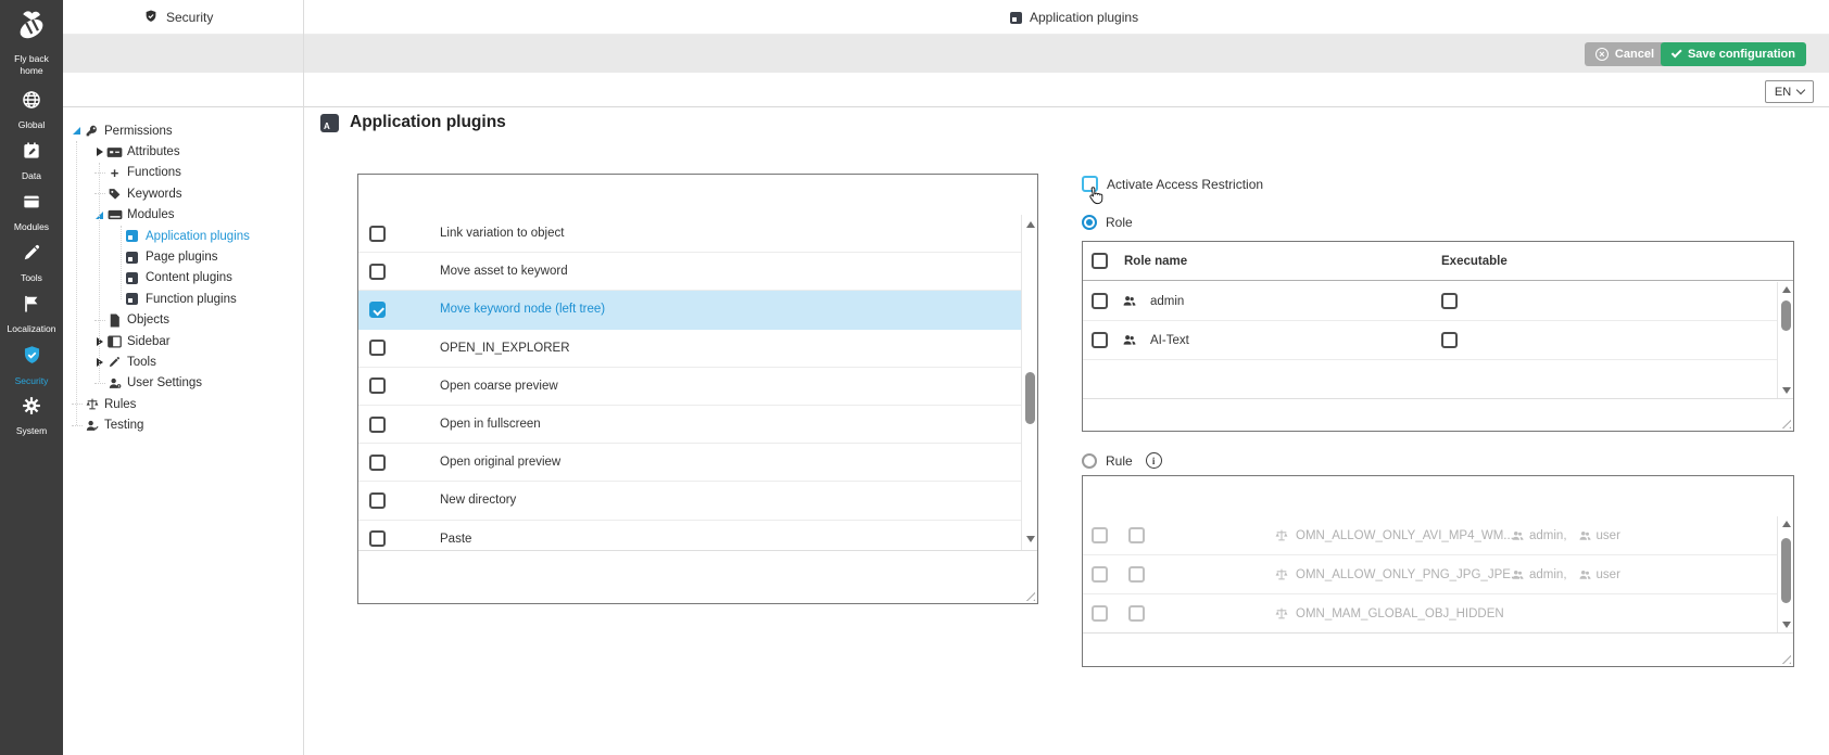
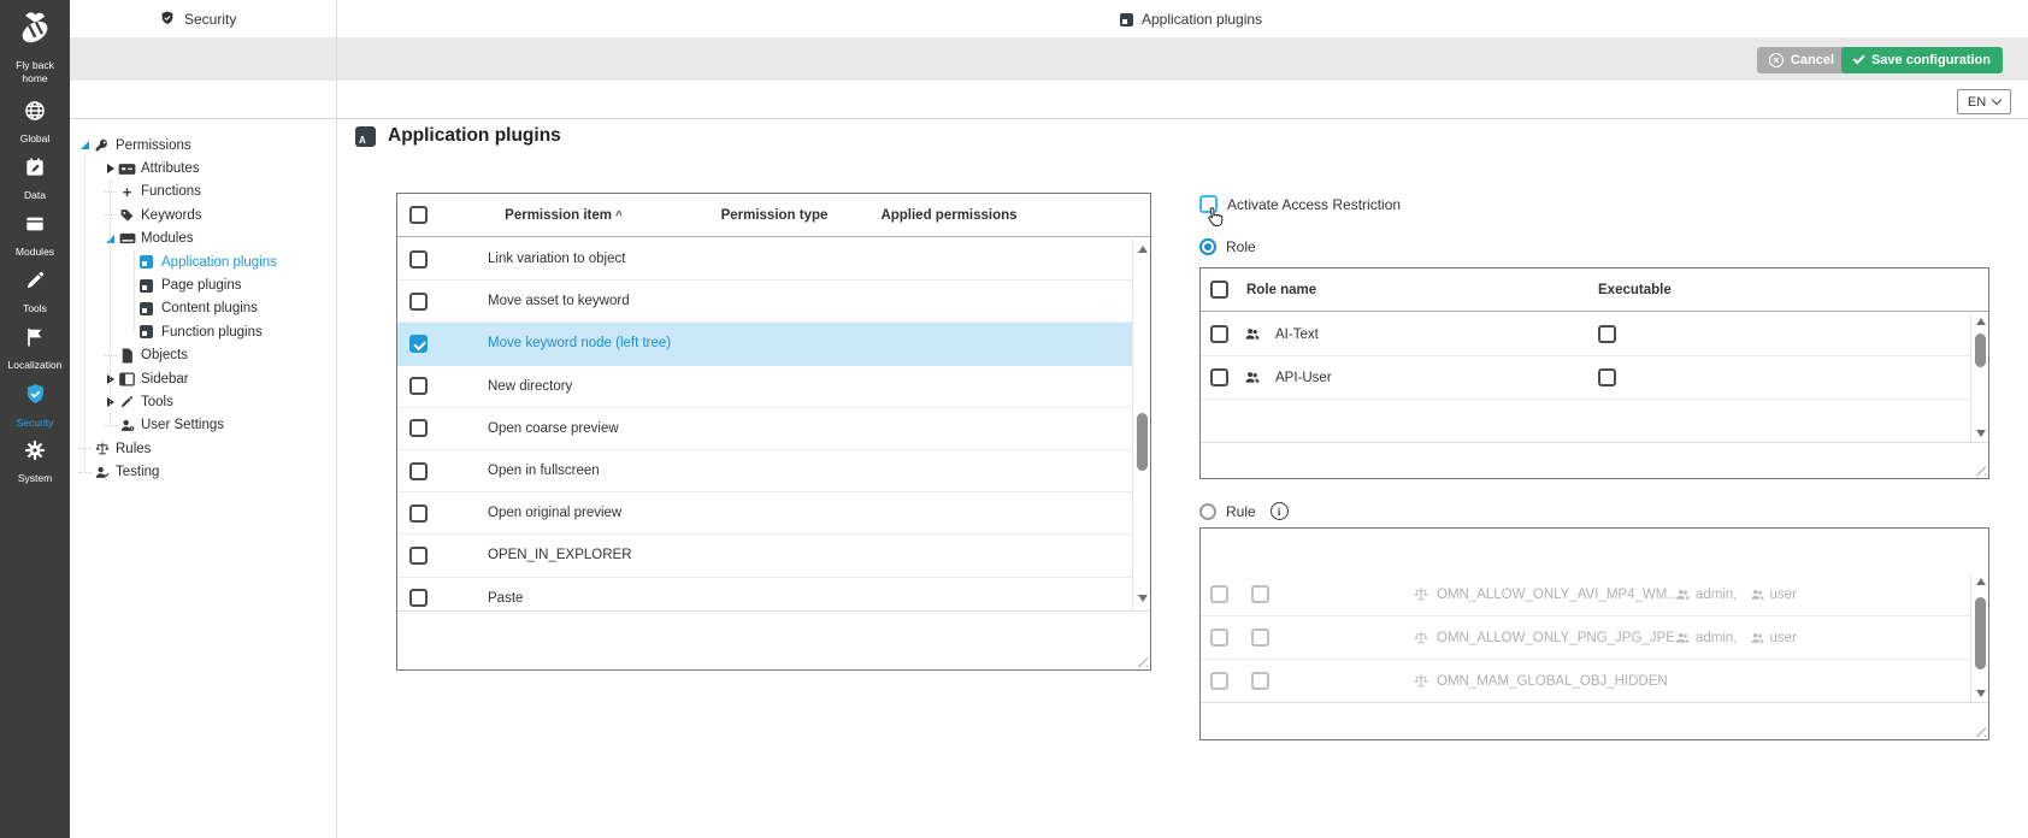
  Fly back home
  Global
  Data
  Modules
  Tools
  Localization
  Security
  System
  Security
  Application plugins
  ×
  Cancel
  Save configuration
  EN
  Permissions
  Attributes
  +
  Functions
  Keywords
  Modules
  Application plugins
  Page plugins
  Content plugins
  Function plugins
  Objects
  Sidebar
  Tools
  User Settings
  Rules
  Testing
  Application plugins
+ Permission item ^
+ Permission type
+ Applied permissions
  Link variation to object
  Move asset to keyword
  Move keyword node (left tree)
- OPEN_IN_EXPLORER
+ New directory
  Open coarse preview
  Open in fullscreen
  Open original preview
- New directory
+ OPEN_IN_EXPLORER
  Paste
  Activate Access Restriction
  Role
  Role name
  Executable
- admin
  AI-Text
+ API-User
  Rule
  i
  OMN_ALLOW_ONLY_AVI_MP4_WM...
  admin,
  user
  OMN_ALLOW_ONLY_PNG_JPG_JPE...
  admin,
  user
  OMN_MAM_GLOBAL_OBJ_HIDDEN
